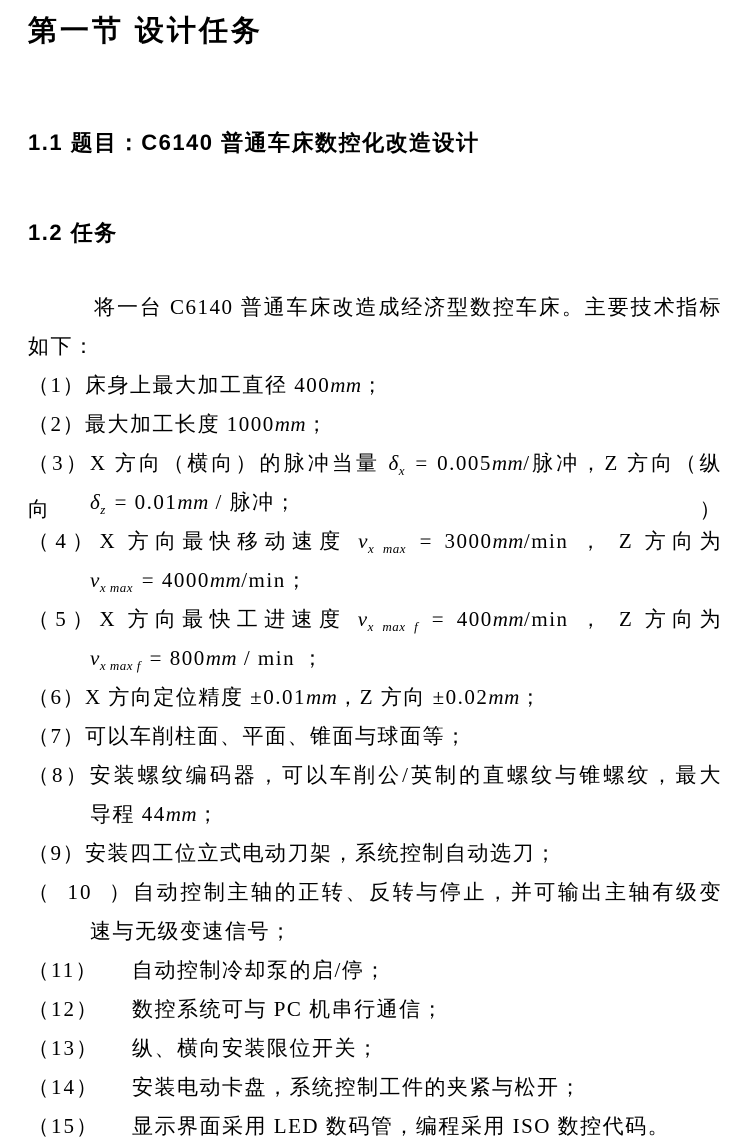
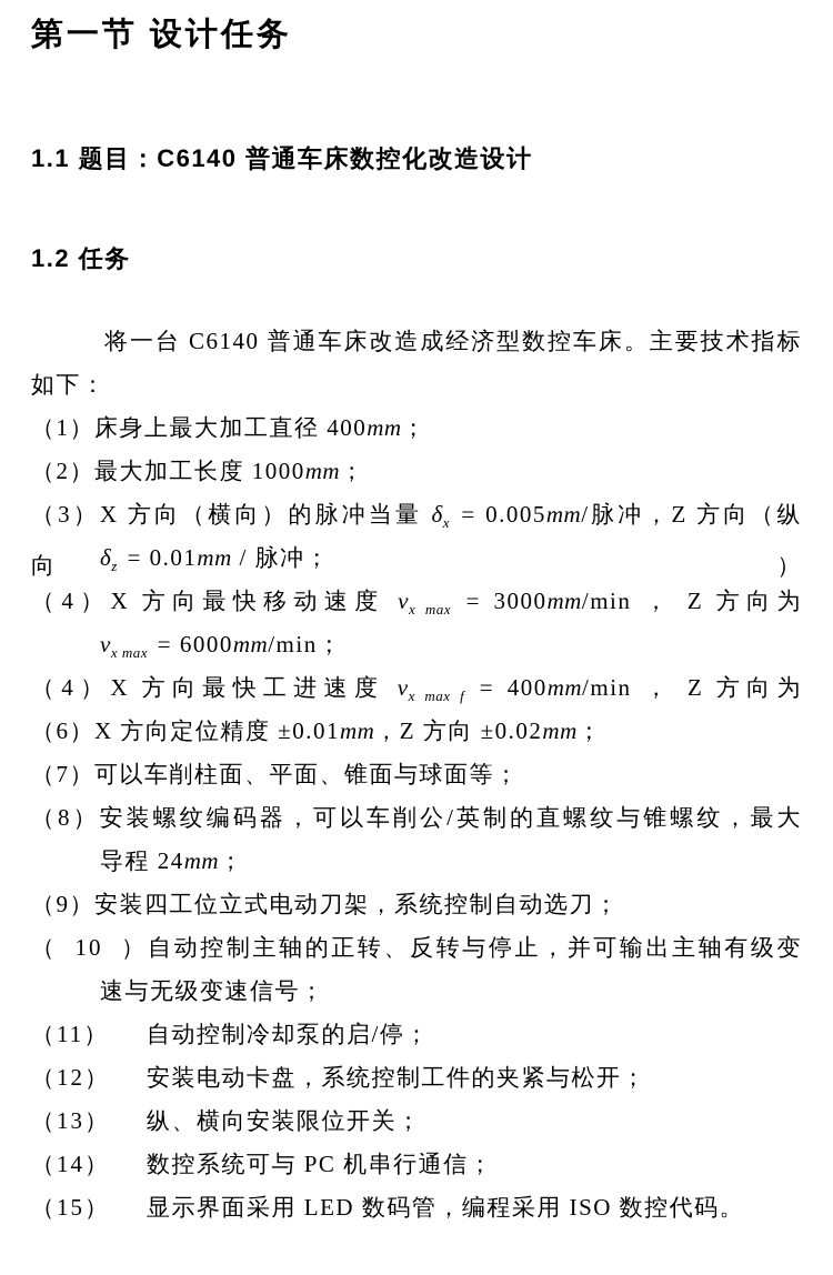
  第一节 设计任务
  1.1 题目：C6140 普通车床数控化改造设计
  1.2 任务
  将一台 C6140 普通车床改造成经济型数控车床。主要技术指标
  如下：
  （1）床身上最大加工直径 400mm；
  （2）最大加工长度 1000mm；
  （3）X 方向（横向）的脉冲当量 δx = 0.005mm/脉冲，Z 方向（纵向）
  δz = 0.01mm / 脉冲；
  （4）X 方向最快移动速度 vx max = 3000mm/min ， Z 方向为
- vx max = 4000mm/min；
+ vx max = 6000mm/min；
- （5）X 方向最快工进速度 vx max f = 400mm/min ， Z 方向为
+ （4）X 方向最快工进速度 vx max f = 400mm/min ， Z 方向为
- vx max f = 800mm / min ；
  （6）X 方向定位精度 ±0.01mm，Z 方向 ±0.02mm；
  （7）可以车削柱面、平面、锥面与球面等；
  （8）安装螺纹编码器，可以车削公/英制的直螺纹与锥螺纹，最大
- 导程 44mm；
+ 导程 24mm；
  （9）安装四工位立式电动刀架，系统控制自动选刀；
  （10）自动控制主轴的正转、反转与停止，并可输出主轴有级变
  速与无级变速信号；
  （11） 自动控制冷却泵的启/停；
- （12） 数控系统可与 PC 机串行通信；
+ （12） 安装电动卡盘，系统控制工件的夹紧与松开；
  （13） 纵、横向安装限位开关；
- （14） 安装电动卡盘，系统控制工件的夹紧与松开；
+ （14） 数控系统可与 PC 机串行通信；
  （15） 显示界面采用 LED 数码管，编程采用 ISO 数控代码。
